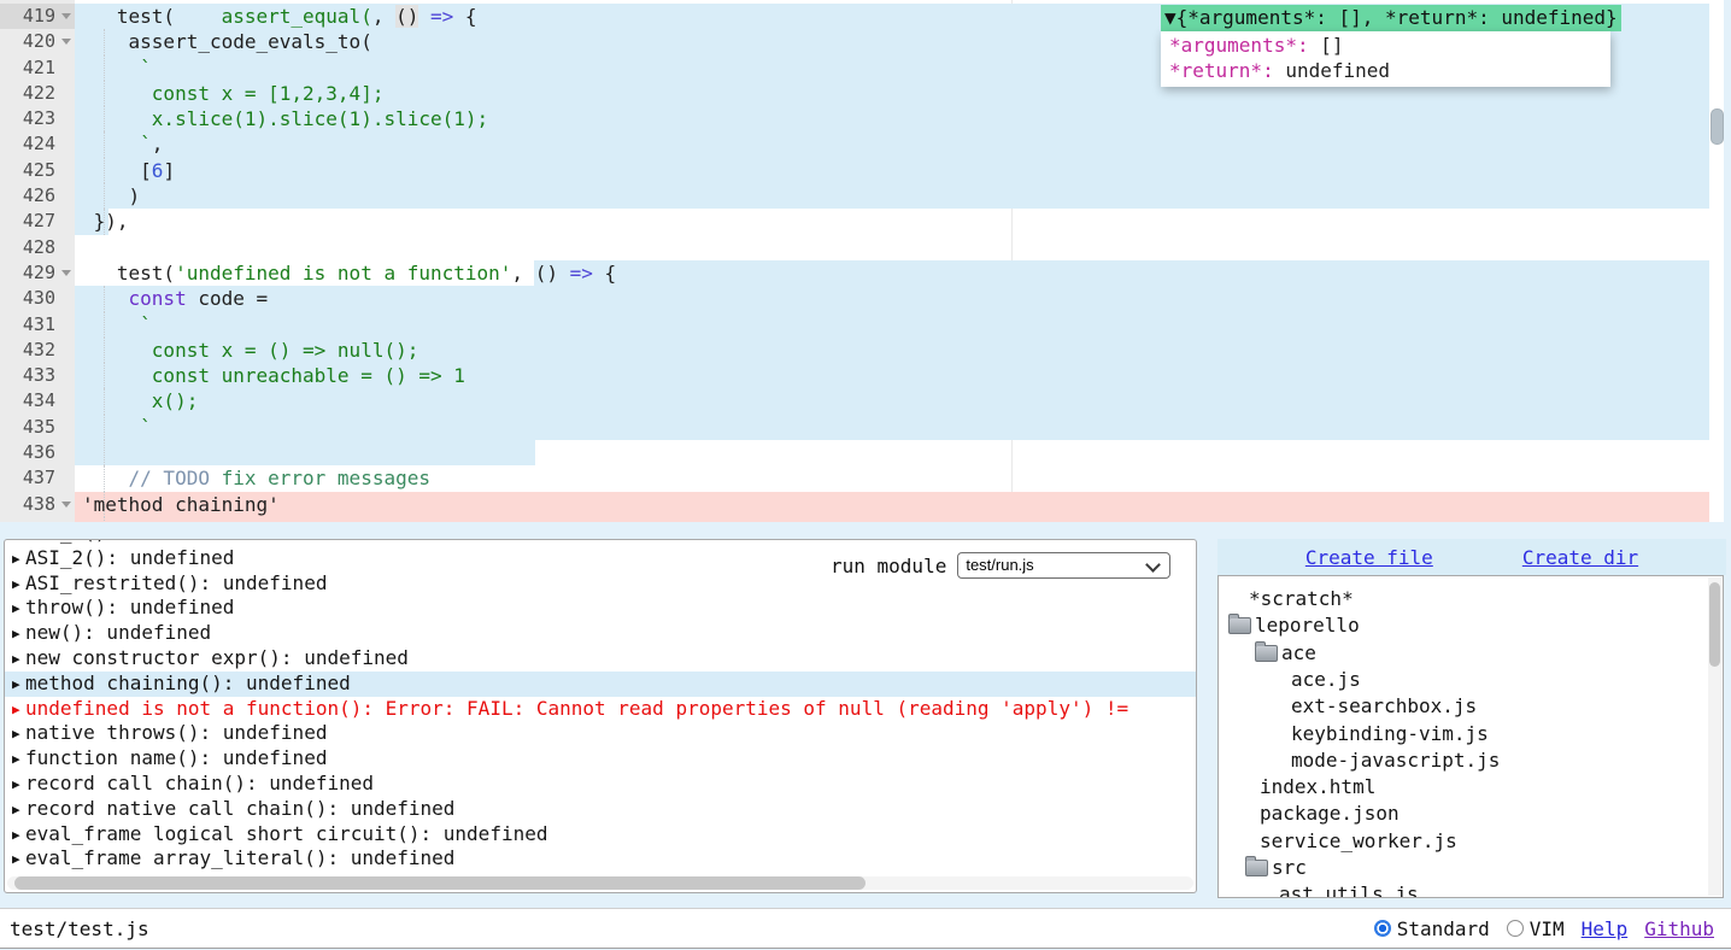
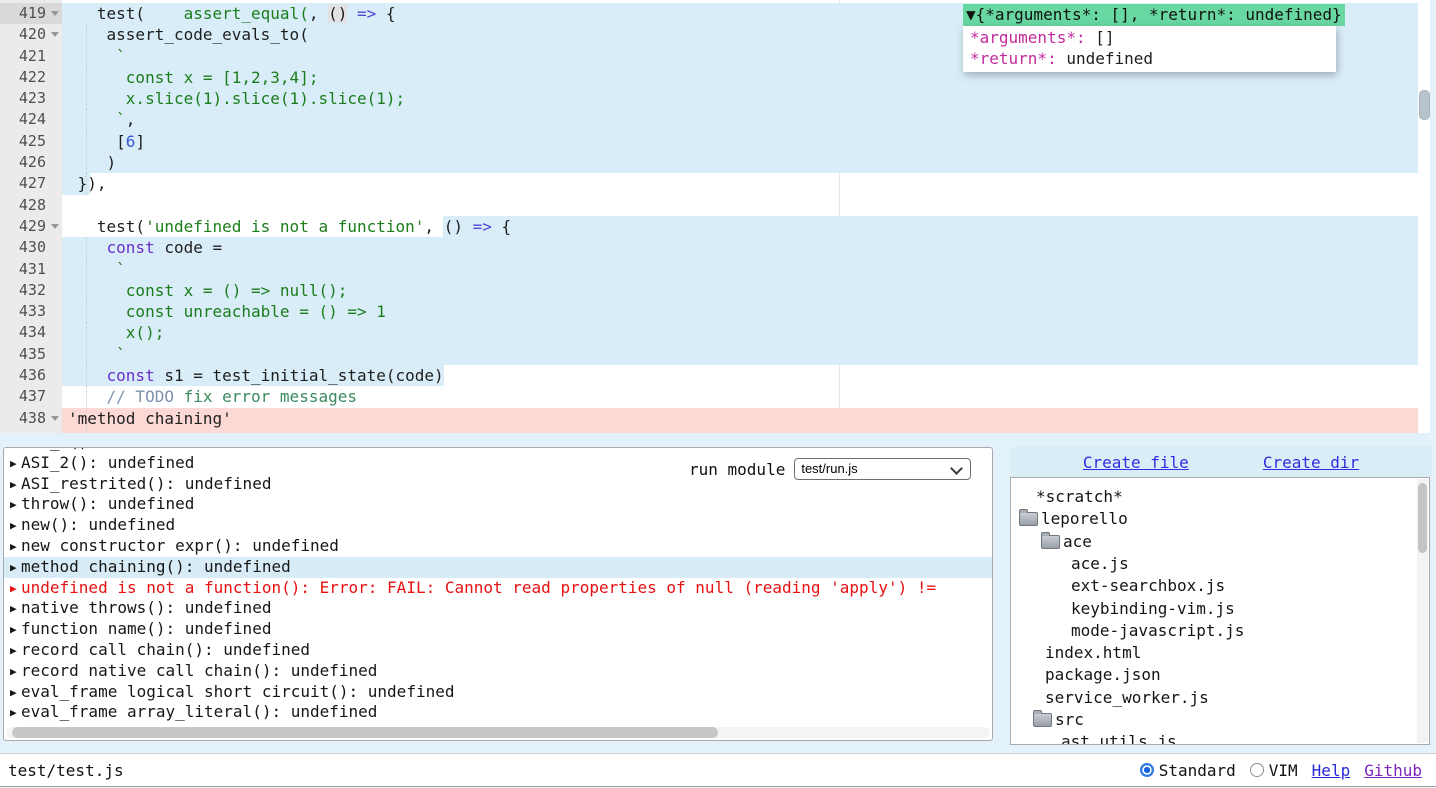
  419
  test( assert_equal(, () => {
  420
  assert_code_evals_to(
  421
  `
  422
  const x = [1,2,3,4];
  423
  x.slice(1).slice(1).slice(1);
  424
  `,
  425
  [6]
  426
  )
  427
  }),
  428
  429
  test('undefined is not a function', () => {
  430
  const code =
  431
  `
  432
  const x = () => null();
  433
  const unreachable = () => 1
  434
  x();
  435
  `
  436
+ const s1 = test_initial_state(code)
  437
  // TODO fix error messages
  438
  'method chaining'
  ▼{*arguments*: [], *return*: undefined}
  *arguments*: []
  *return*: undefined
  ▶ ASI_2(): undefined
  ▶ ASI_restrited(): undefined
  ▶ throw(): undefined
  ▶ new(): undefined
  ▶ new constructor expr(): undefined
  ▶ method chaining(): undefined
  ▶ undefined is not a function(): Error: FAIL: Cannot read properties of null (reading 'apply') !=
  ▶ native throws(): undefined
  ▶ function name(): undefined
  ▶ record call chain(): undefined
  ▶ record native call chain(): undefined
  ▶ eval_frame logical short circuit(): undefined
  ▶ eval_frame array_literal(): undefined
  run module
  test/run.js
  Create file
  Create dir
  *scratch*
  leporello
  ace
  ace.js
  ext-searchbox.js
  keybinding-vim.js
  mode-javascript.js
  index.html
  package.json
  service_worker.js
  src
  ast_utils.js
  test/test.js
  Standard
  VIM
  Help
  Github
